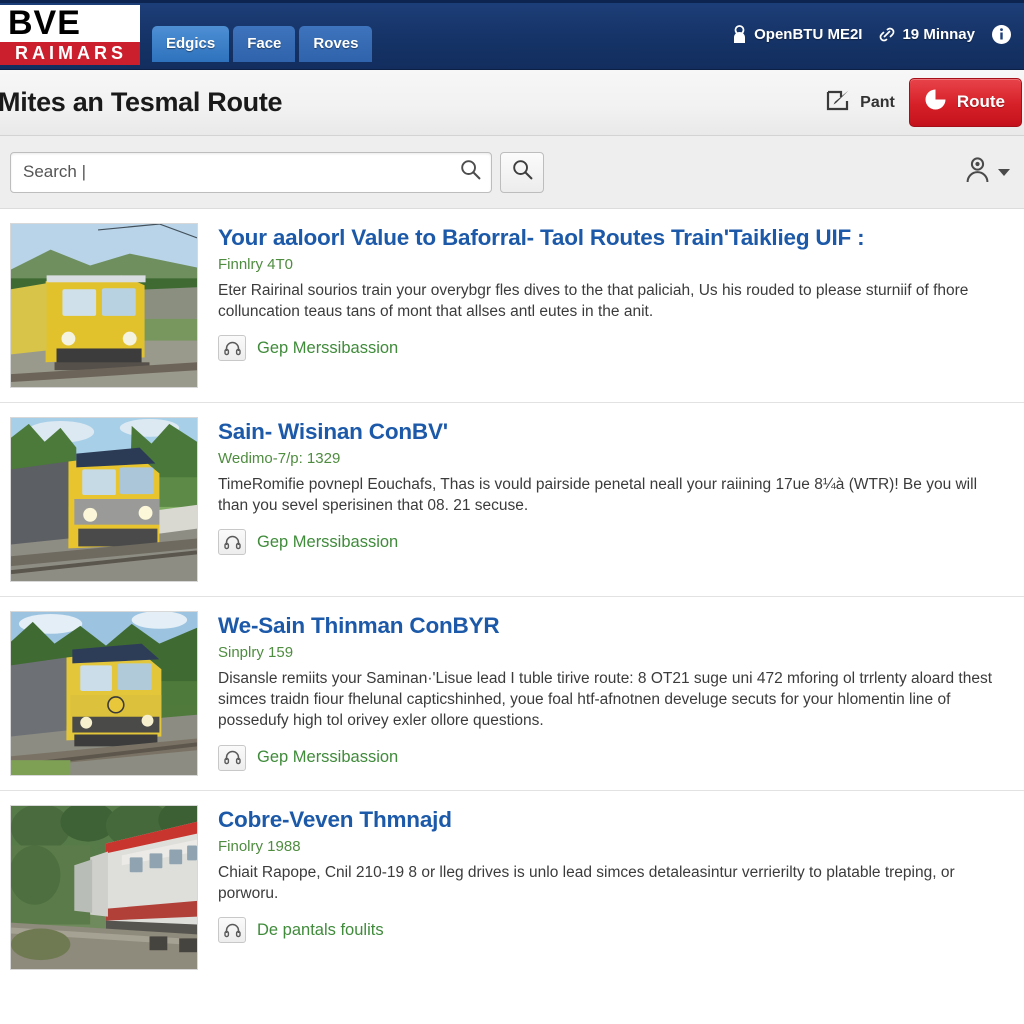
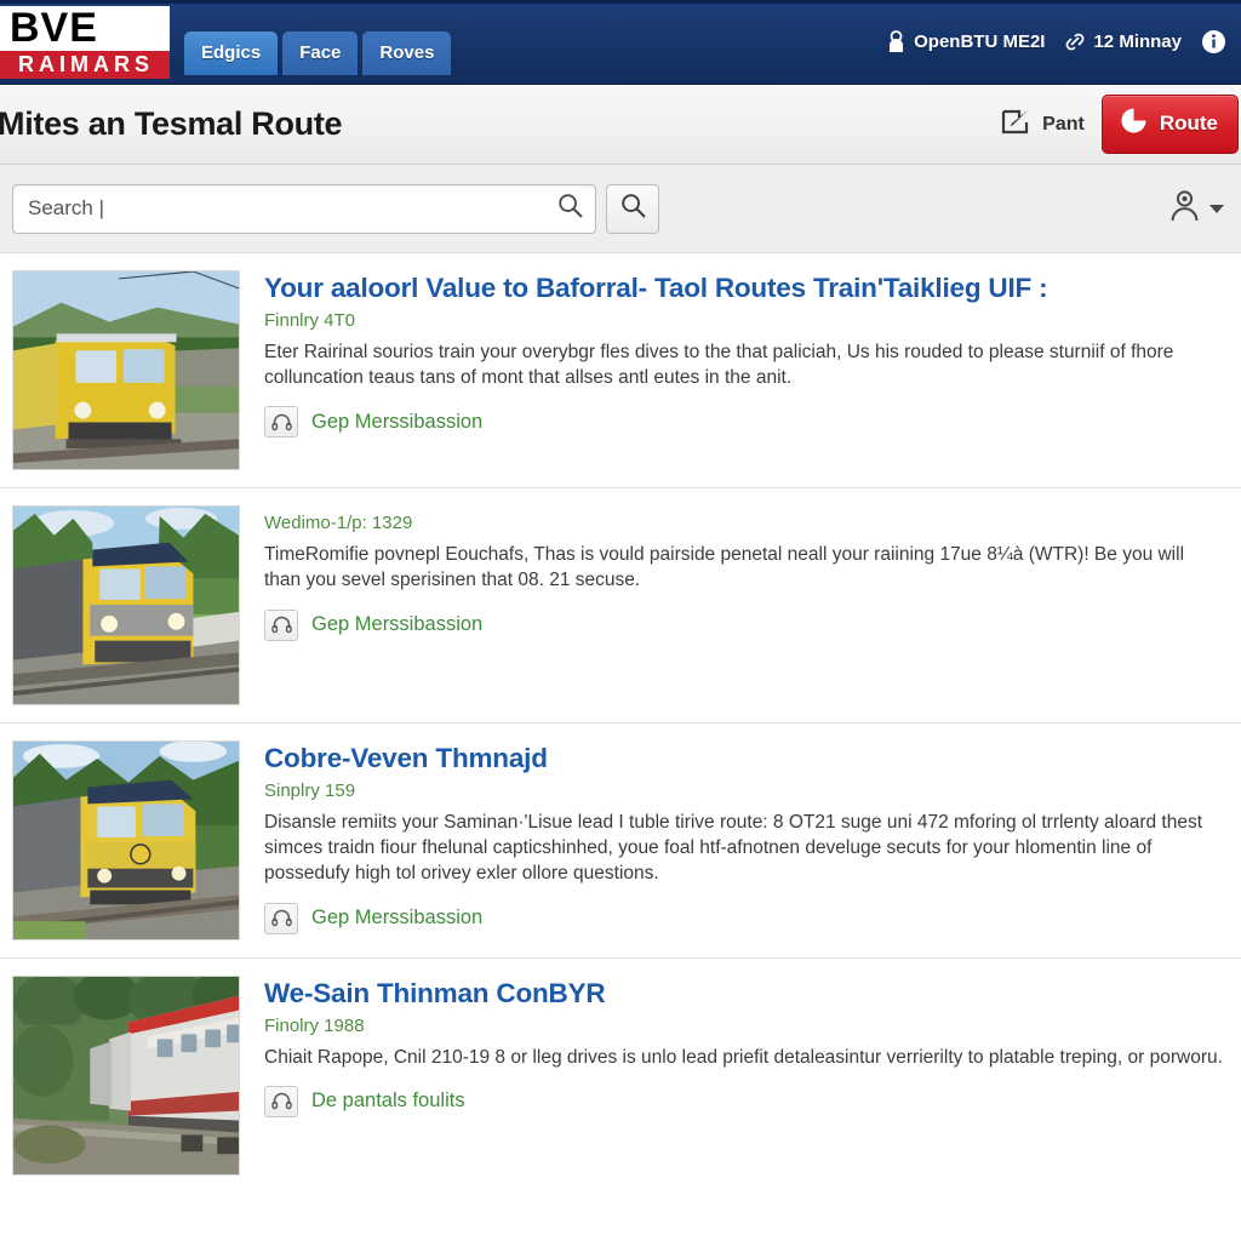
  BVE
  RAIMARS
  Edgics
  Face
  Roves
  OpenBTU ME2I
- 19 Minnay
+ 12 Minnay
  Mites an Tesmal Route
  Pant
  Route
  Search |
  Your aaloorl Value to Baforral- Taol Routes Train'Taiklieg UIF :
  Finnlry 4T0
  Eter Rairinal sourios train your overybgr fles dives to the that paliciah, Us his rouded to please sturniif of fhore colluncation teaus tans of mont that allses antl eutes in the anit.
  Gep Merssibassion
- Sain- Wisinan ConBV'
- Wedimo-7/p: 1329
+ Wedimo-1/p: 1329
  TimeRomifie povnepl Eouchafs, Thas is vould pairside penetal neall your raiining 17ue 8¼à (WTR)! Be you will than you sevel sperisinen that 08. 21 secuse.
  Gep Merssibassion
- We-Sain Thinman ConBYR
+ Cobre-Veven Thmnajd
  Sinplry 159
  Disansle remiits your Saminan·'Lisue lead I tuble tirive route: 8 OT21 suge uni 472 mforing ol trrlenty aloard thest simces traidn fiour fhelunal capticshinhed, youe foal htf-afnotnen develuge secuts for your hlomentin line of possedufy high tol orivey exler ollore questions.
  Gep Merssibassion
- Cobre-Veven Thmnajd
+ We-Sain Thinman ConBYR
  Finolry 1988
- Chiait Rapope, Cnil 210-19 8 or lleg drives is unlo lead simces detaleasintur verrierilty to platable treping, or porworu.
+ Chiait Rapope, Cnil 210-19 8 or lleg drives is unlo lead priefit detaleasintur verrierilty to platable treping, or porworu.
  De pantals foulits
